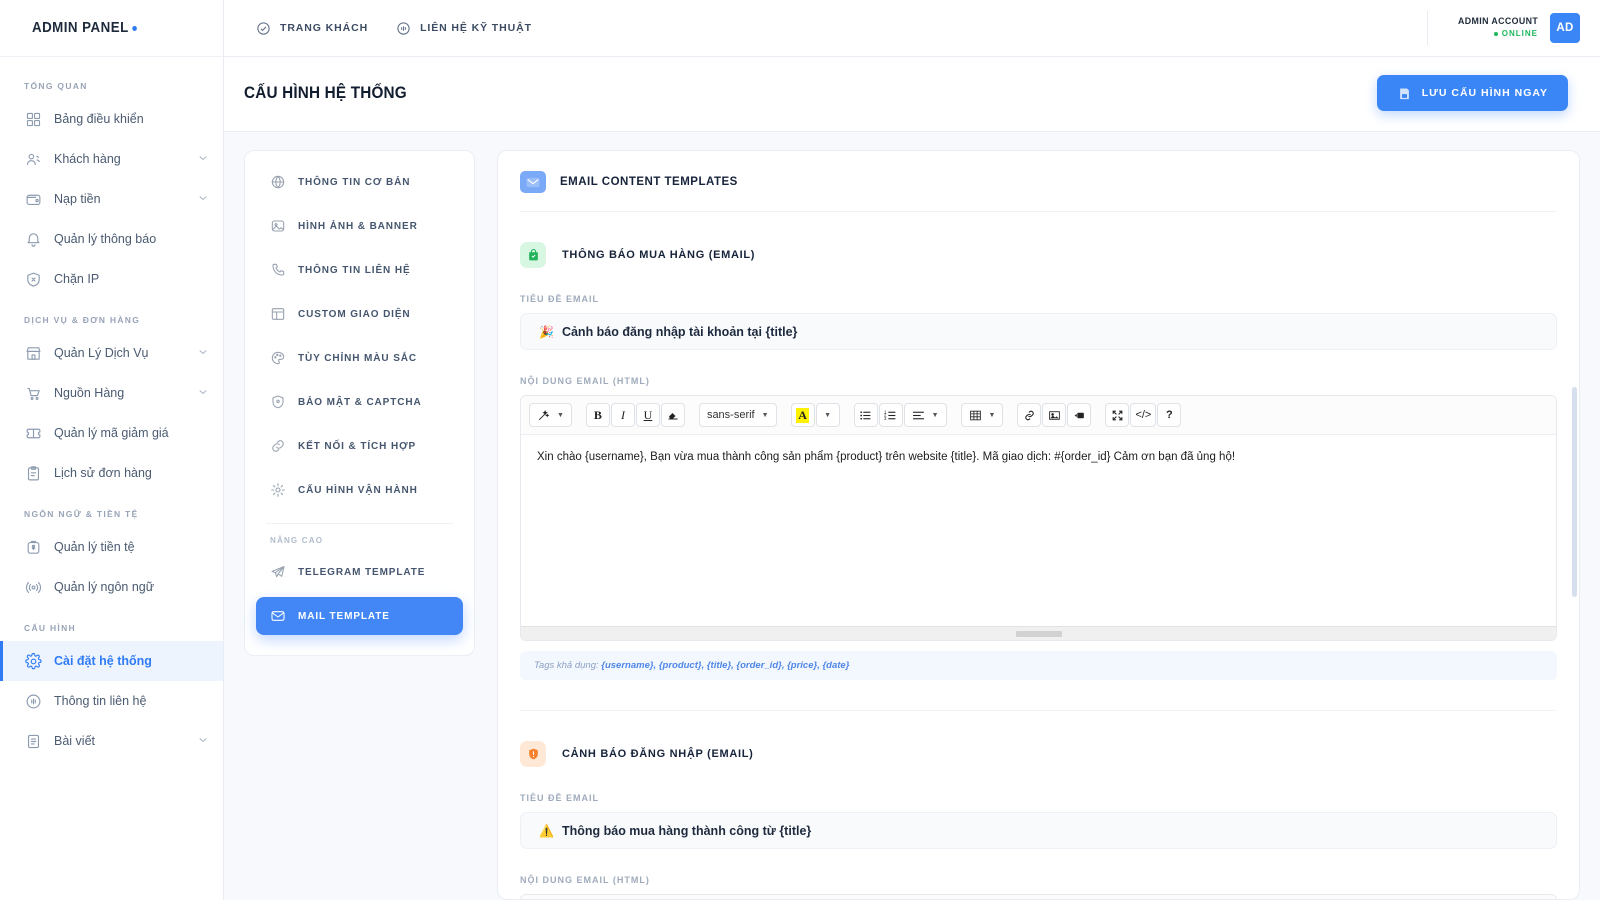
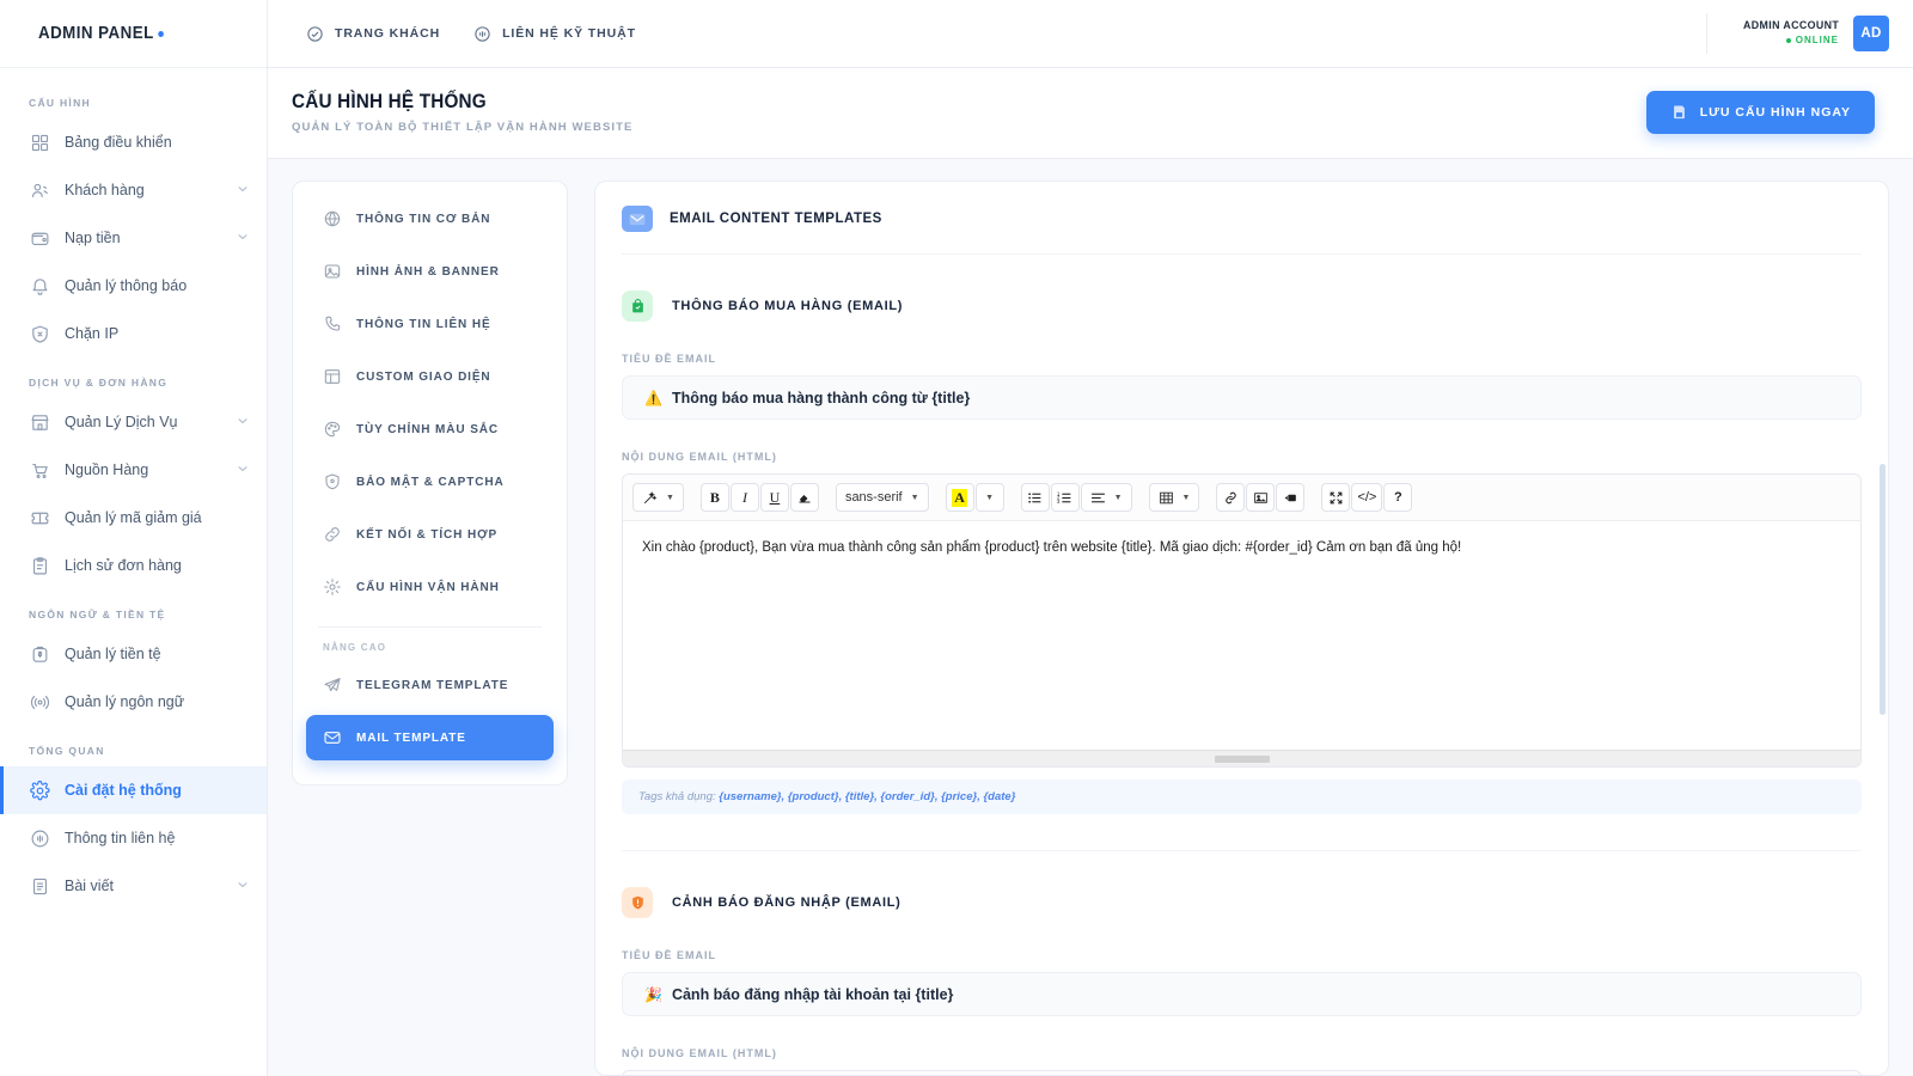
  ADMIN PANEL
- TỔNG QUAN
+ CẤU HÌNH
  Bảng điều khiển
  Khách hàng
  Nạp tiền
  Quản lý thông báo
  Chặn IP
  DỊCH VỤ & ĐƠN HÀNG
  Quản Lý Dịch Vụ
  Nguồn Hàng
  Quản lý mã giảm giá
  Lịch sử đơn hàng
  NGÔN NGỮ & TIỀN TỆ
  Quản lý tiền tệ
  Quản lý ngôn ngữ
- CẤU HÌNH
+ TỔNG QUAN
  Cài đặt hệ thống
  Thông tin liên hệ
  Bài viết
  TRANG KHÁCH
  LIÊN HỆ KỸ THUẬT
  ADMIN ACCOUNT
  ONLINE
  AD
  CẤU HÌNH HỆ THỐNG
+ QUẢN LÝ TOÀN BỘ THIẾT LẬP VẬN HÀNH WEBSITE
  LƯU CẤU HÌNH NGAY
  THÔNG TIN CƠ BẢN
  HÌNH ẢNH & BANNER
  THÔNG TIN LIÊN HỆ
  CUSTOM GIAO DIỆN
  TÙY CHỈNH MÀU SẮC
  BẢO MẬT & CAPTCHA
  KẾT NỐI & TÍCH HỢP
  CẤU HÌNH VẬN HÀNH
  NÂNG CAO
  TELEGRAM TEMPLATE
  MAIL TEMPLATE
  EMAIL CONTENT TEMPLATES
  THÔNG BÁO MUA HÀNG (EMAIL)
  TIÊU ĐỀ EMAIL
- 🎉
+ ⚠️
- Cảnh báo đăng nhập tài khoản tại {title}
+ Thông báo mua hàng thành công từ {title}
  NỘI DUNG EMAIL (HTML)
  B
  I
  U
  sans-serif
  A
  </>
  ?
- Xin chào {username}, Bạn vừa mua thành công sản phẩm {product} trên website {title}. Mã giao dịch: #{order_id} Cảm ơn bạn đã ủng hộ!
+ Xin chào {product}, Bạn vừa mua thành công sản phẩm {product} trên website {title}. Mã giao dịch: #{order_id} Cảm ơn bạn đã ủng hộ!
  Tags khả dụng: {username}, {product}, {title}, {order_id}, {price}, {date}
  CẢNH BÁO ĐĂNG NHẬP (EMAIL)
  TIÊU ĐỀ EMAIL
- ⚠️
+ 🎉
- Thông báo mua hàng thành công từ {title}
+ Cảnh báo đăng nhập tài khoản tại {title}
  NỘI DUNG EMAIL (HTML)
